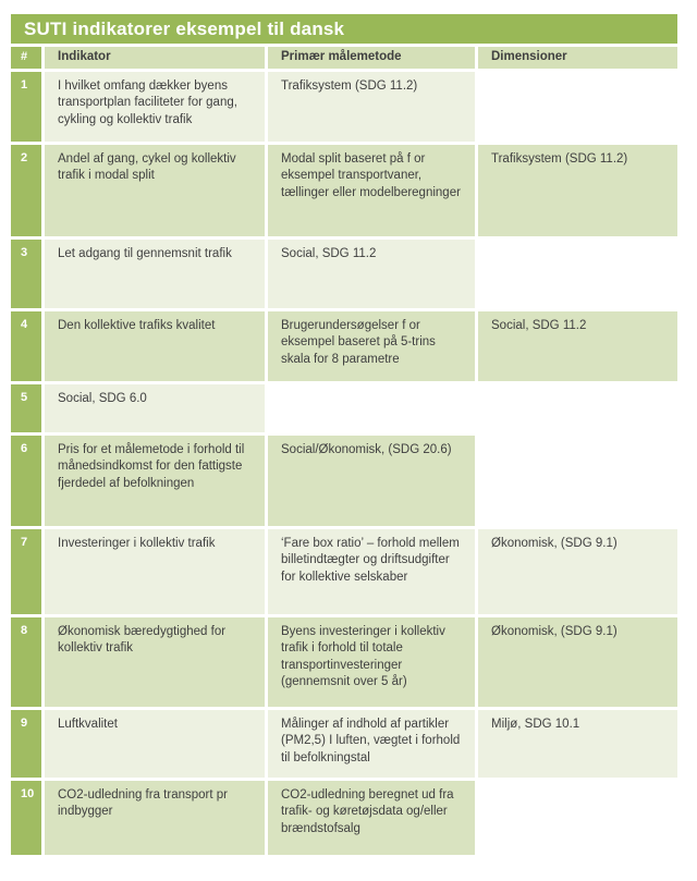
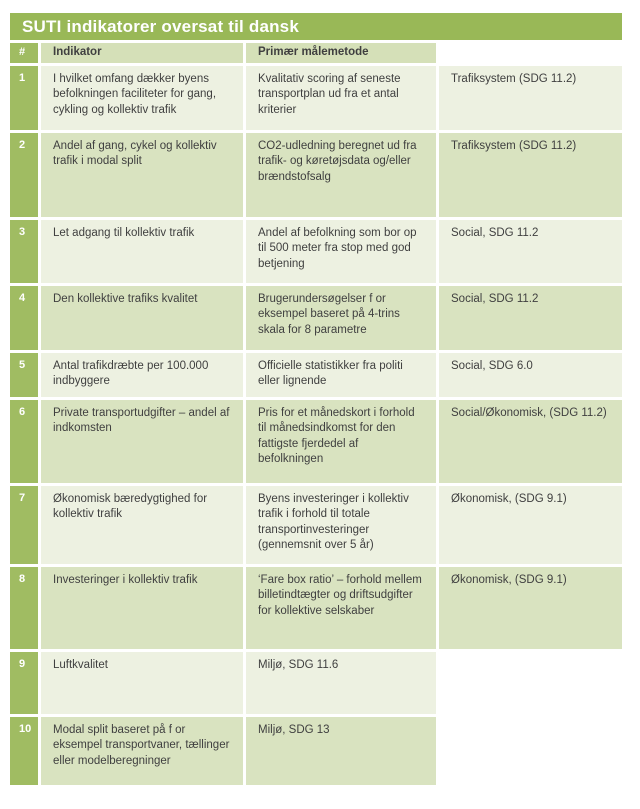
- SUTI indikatorer eksempel til dansk
+ SUTI indikatorer oversat til dansk
  #
  Indikator
  Primær målemetode
- Dimensioner
  1
- I hvilket omfang dækker byens transportplan faciliteter for gang, cykling og kollektiv trafik
+ I hvilket omfang dækker byens befolkningen faciliteter for gang, cykling og kollektiv trafik
+ Kvalitativ scoring af seneste transportplan ud fra et antal kriterier
  Trafiksystem (SDG 11.2)
  2
  Andel af gang, cykel og kollektiv trafik i modal split
- Modal split baseret på f or eksempel transportvaner, tællinger eller modelberegninger
+ CO2-udledning beregnet ud fra trafik- og køretøjsdata og/eller brændstofsalg
  Trafiksystem (SDG 11.2)
  3
- Let adgang til gennemsnit trafik
+ Let adgang til kollektiv trafik
+ Andel af befolkning som bor op til 500 meter fra stop med god betjening
  Social, SDG 11.2
  4
  Den kollektive trafiks kvalitet
- Brugerundersøgelser f or eksempel baseret på 5-trins skala for 8 parametre
+ Brugerundersøgelser f or eksempel baseret på 4-trins skala for 8 parametre
  Social, SDG 11.2
  5
+ Antal trafikdræbte per 100.000 indbyggere
+ Officielle statistikker fra politi eller lignende
  Social, SDG 6.0
  6
+ Private transportudgifter – andel af indkomsten
- Pris for et målemetode i forhold til månedsindkomst for den fattigste fjerdedel af befolkningen
+ Pris for et månedskort i forhold til månedsindkomst for den fattigste fjerdedel af befolkningen
- Social/Økonomisk, (SDG 20.6)
+ Social/Økonomisk, (SDG 11.2)
  7
- Investeringer i kollektiv trafik
+ Økonomisk bæredygtighed for kollektiv trafik
- ‘Fare box ratio’ – forhold mellem billetindtægter og driftsudgifter for kollektive selskaber
+ Byens investeringer i kollektiv trafik i forhold til totale transportinvesteringer (gennemsnit over 5 år)
  Økonomisk, (SDG 9.1)
  8
- Økonomisk bæredygtighed for kollektiv trafik
+ Investeringer i kollektiv trafik
- Byens investeringer i kollektiv trafik i forhold til totale transportinvesteringer (gennemsnit over 5 år)
+ ‘Fare box ratio’ – forhold mellem billetindtægter og driftsudgifter for kollektive selskaber
  Økonomisk, (SDG 9.1)
  9
  Luftkvalitet
- Målinger af indhold af partikler (PM2,5) I luften, vægtet i forhold til befolkningstal
- Miljø, SDG 10.1
+ Miljø, SDG 11.6
  10
- CO2-udledning fra transport pr indbygger
- CO2-udledning beregnet ud fra trafik- og køretøjsdata og/eller brændstofsalg
+ Modal split baseret på f or eksempel transportvaner, tællinger eller modelberegninger
+ Miljø, SDG 13
